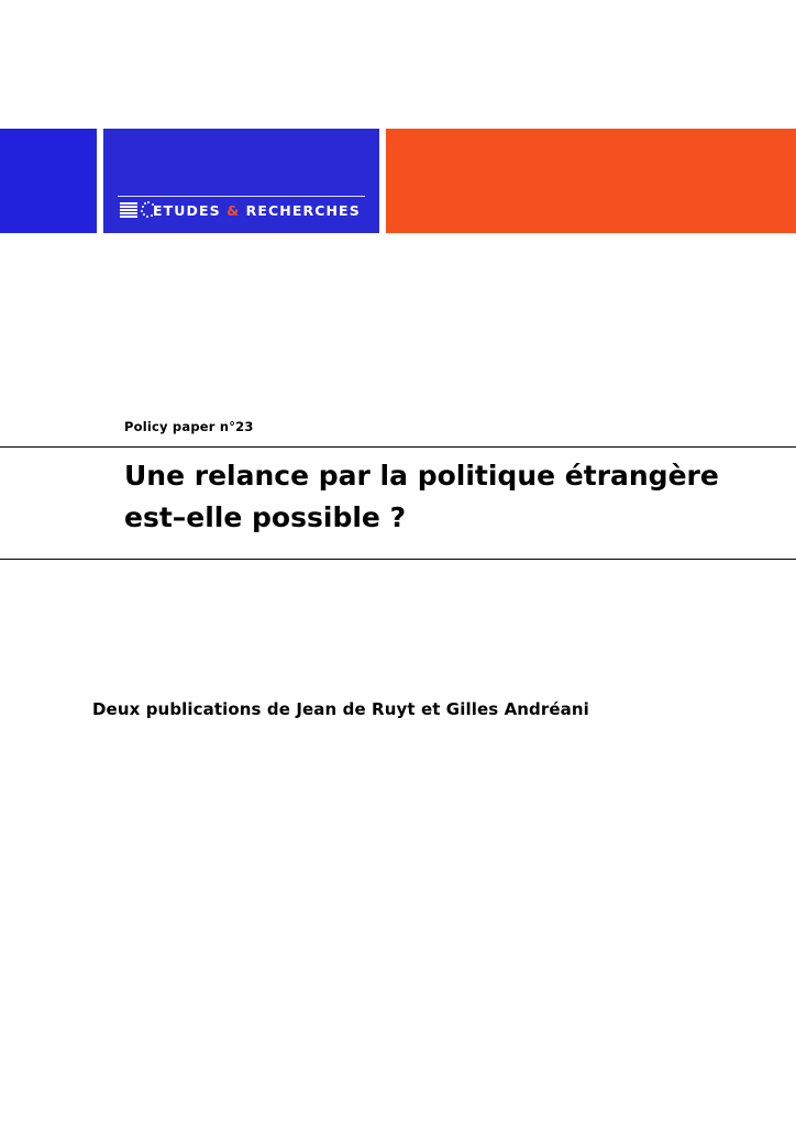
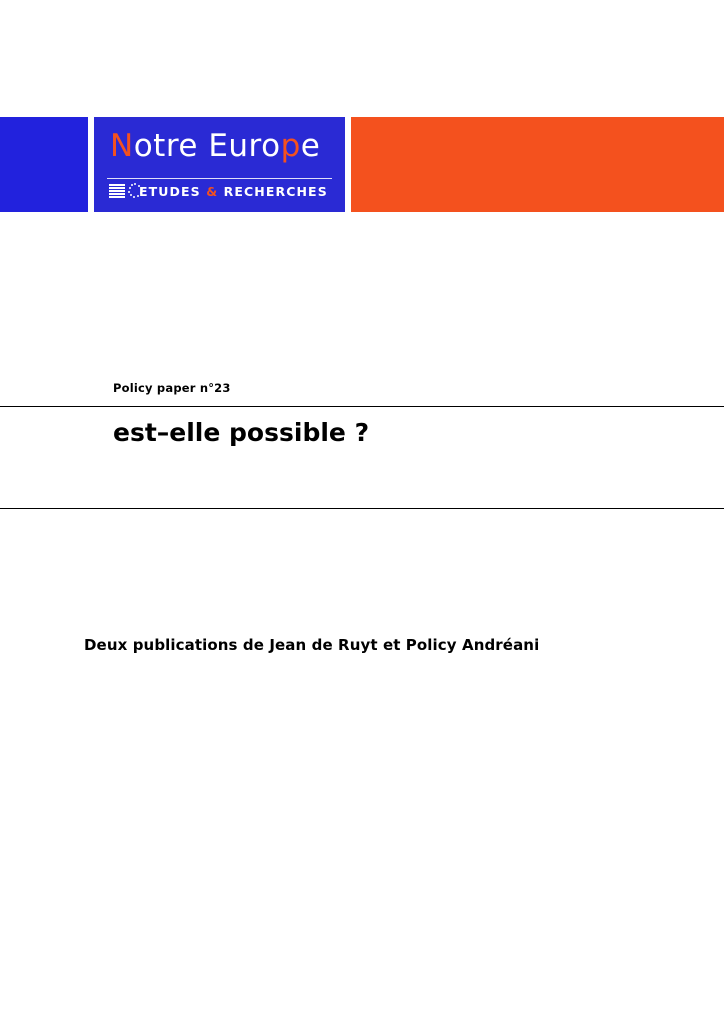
+ Notre Europe
  ETUDES & RECHERCHES
  Policy paper n°23
- Une relance par la politique étrangère
  est–elle possible ?
- Deux publications de Jean de Ruyt et Gilles Andréani
+ Deux publications de Jean de Ruyt et Policy Andréani
